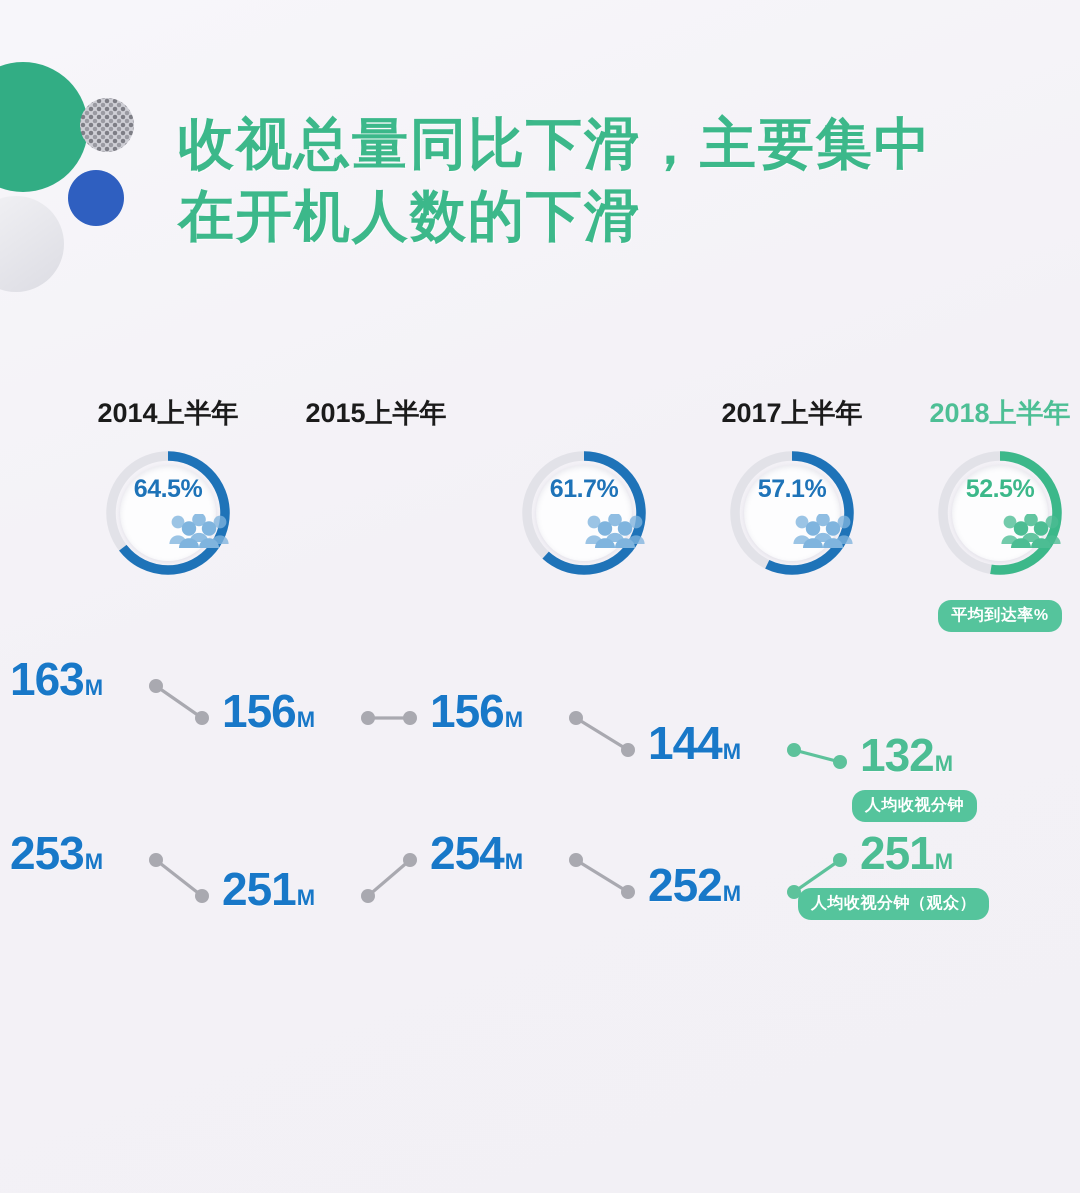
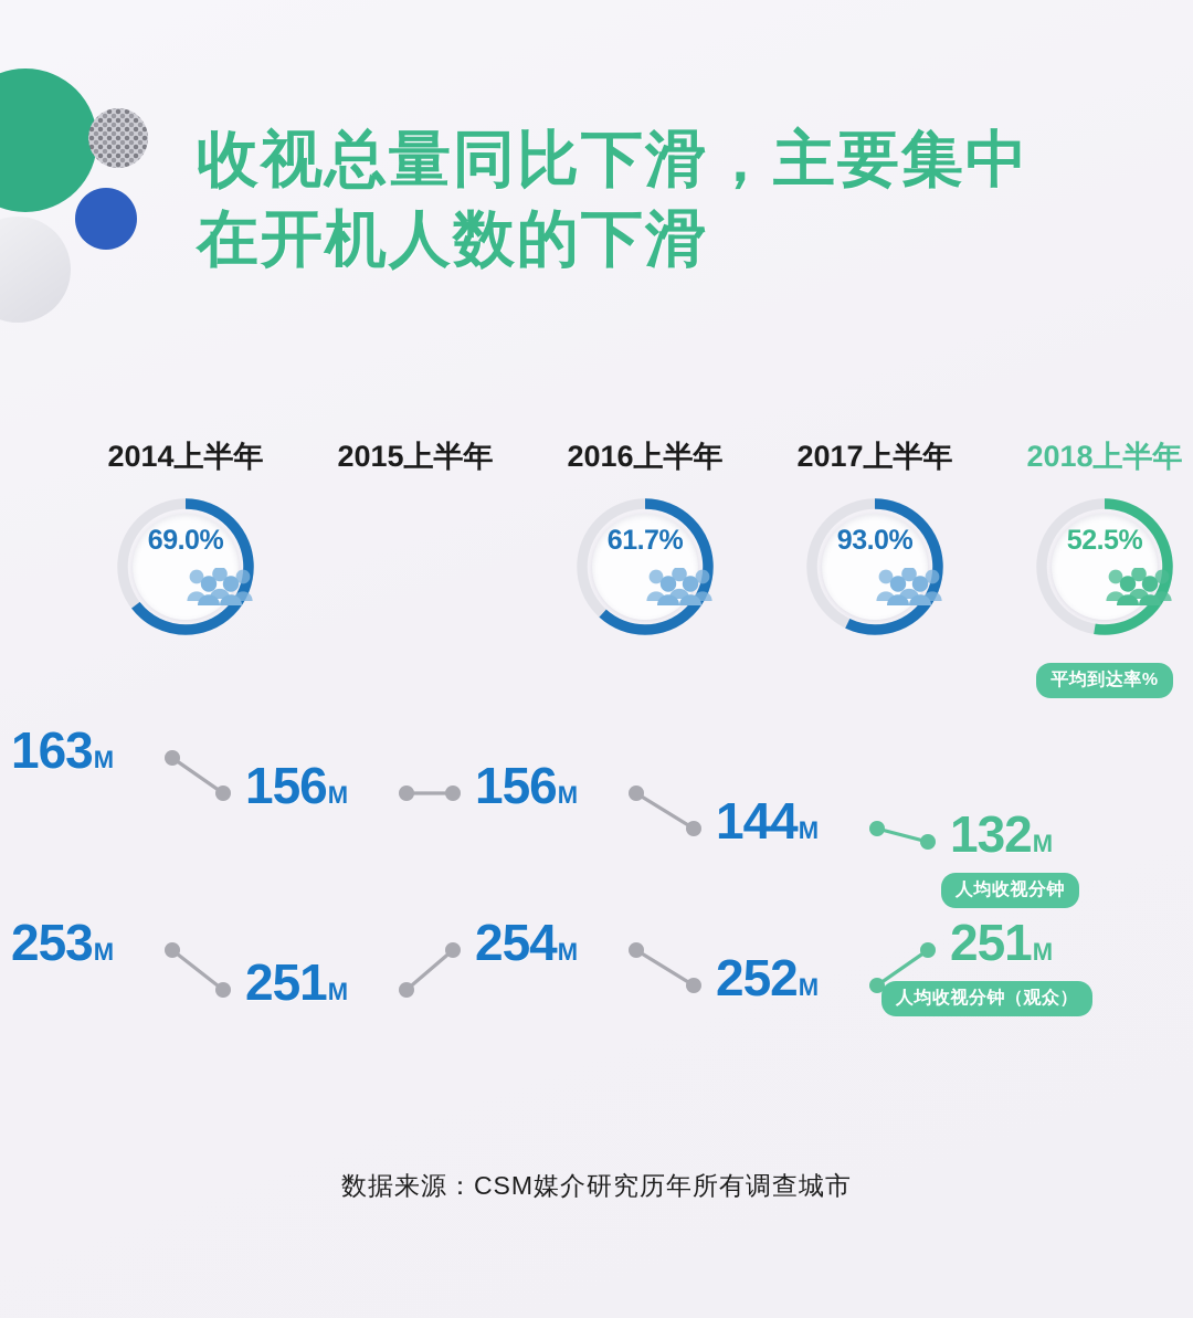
  收视总量同比下滑，主要集中
  在开机人数的下滑
  2014上半年
  2015上半年
+ 2016上半年
  2017上半年
  2018上半年
- 64.5%
+ 69.0%
  61.7%
- 57.1%
+ 93.0%
  52.5%
  平均到达率%
  163M
  156M
  156M
  144M
  132M
  人均收视分钟
  253M
  251M
  254M
  252M
  251M
  人均收视分钟（观众）
+ 数据来源：CSM媒介研究历年所有调查城市
